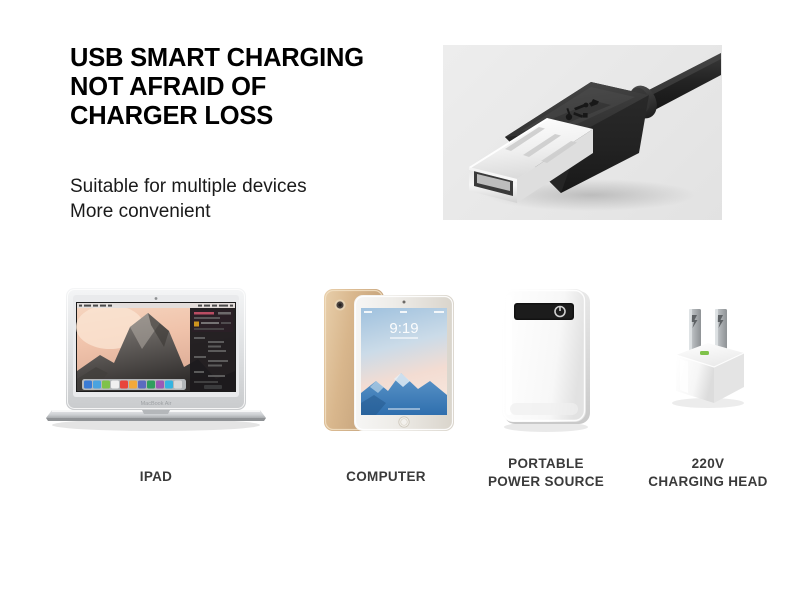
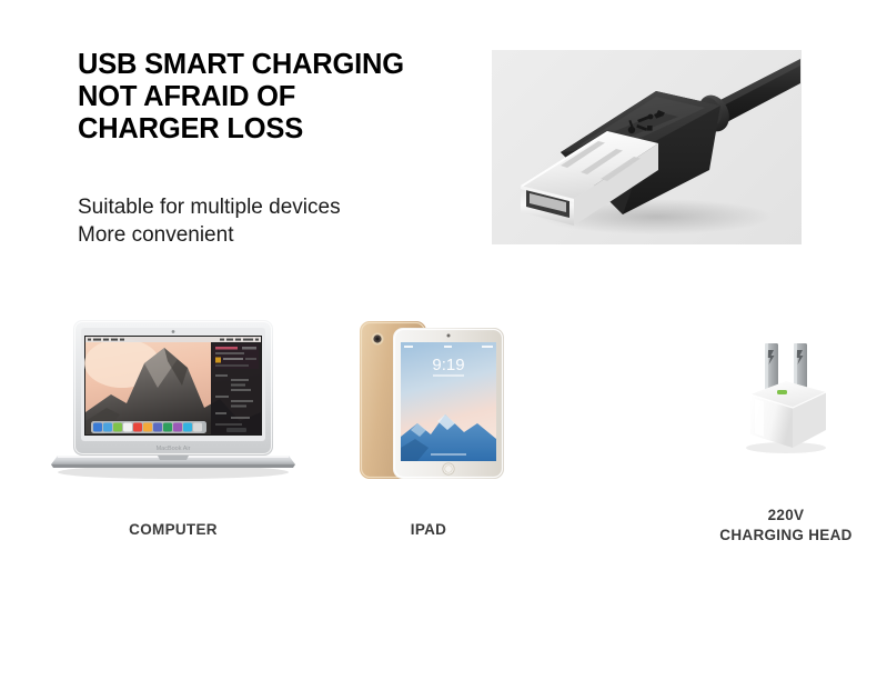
  USB SMART CHARGING
  NOT AFRAID OF
  CHARGER LOSS
  Suitable for multiple devices
  More convenient
- IPAD
+ COMPUTER
  9:19
- COMPUTER
+ IPAD
- PORTABLE
- POWER SOURCE
  220V
  CHARGING HEAD
